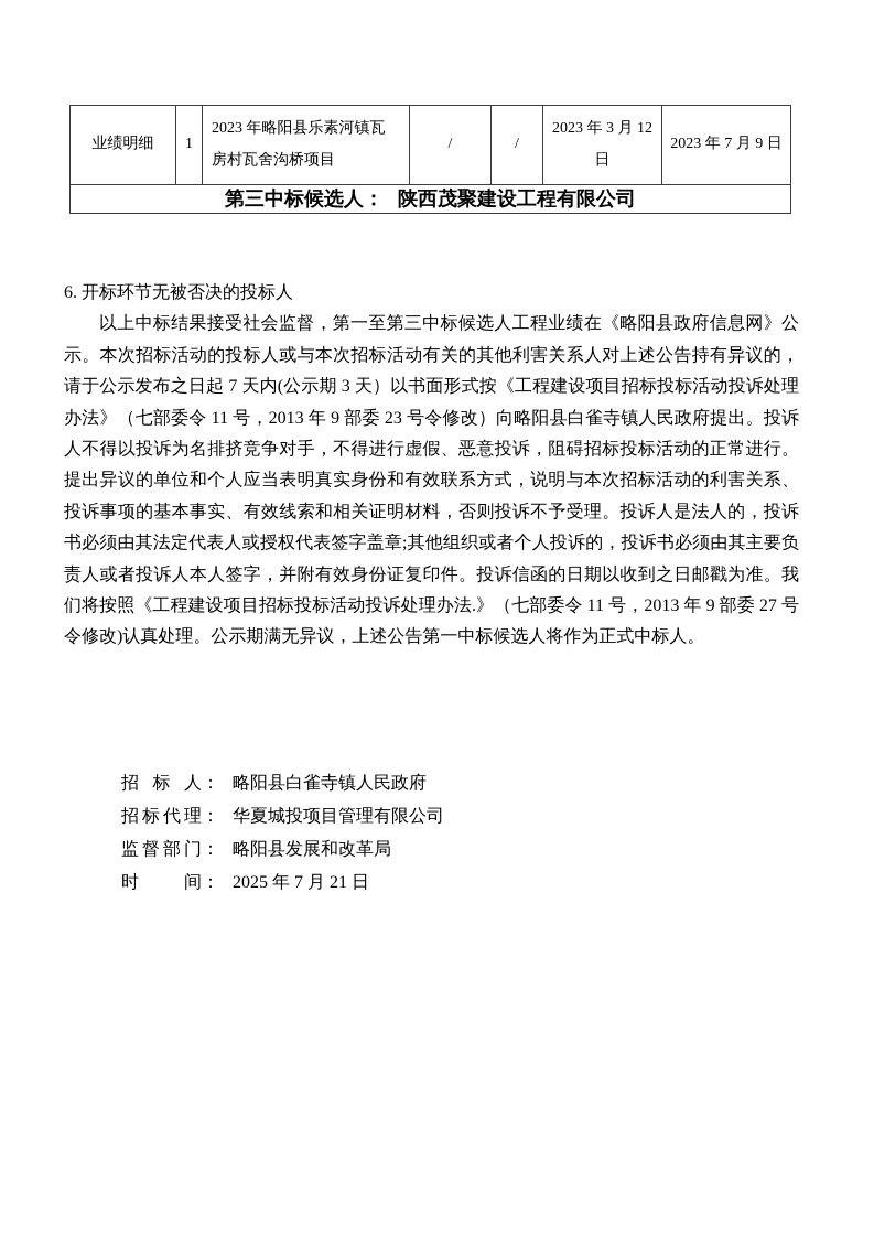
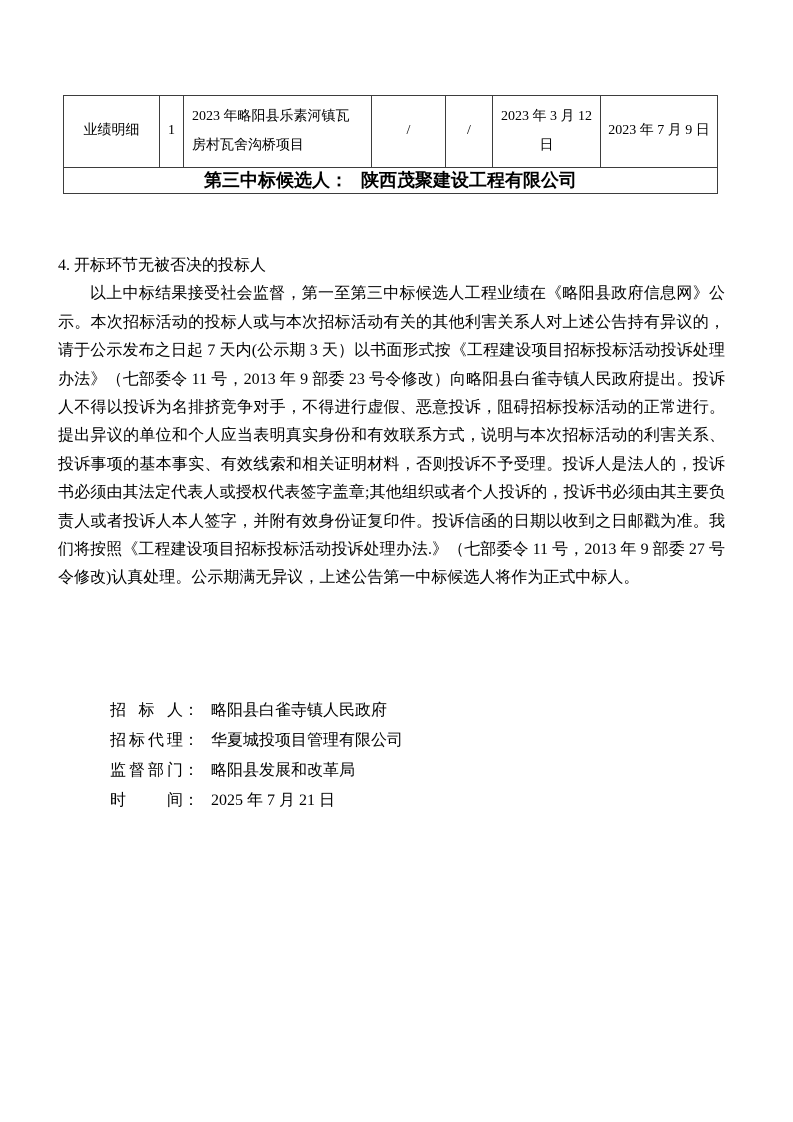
  业绩明细	1	2023 年略阳县乐素河镇瓦房村瓦舍沟桥项目	/	/	2023 年 3 月 12 日	2023 年 7 月 9 日
  第三中标候选人： 陕西茂聚建设工程有限公司
- 6. 开标环节无被否决的投标人
+ 4. 开标环节无被否决的投标人
  以上中标结果接受社会监督，第一至第三中标候选人工程业绩在《略阳县政府信息网》公示。本次招标活动的投标人或与本次招标活动有关的其他利害关系人对上述公告持有异议的，请于公示发布之日起 7 天内(公示期 3 天）以书面形式按《工程建设项目招标投标活动投诉处理办法》（七部委令 11 号，2013 年 9 部委 23 号令修改）向略阳县白雀寺镇人民政府提出。投诉人不得以投诉为名排挤竞争对手，不得进行虚假、恶意投诉，阻碍招标投标活动的正常进行。提出异议的单位和个人应当表明真实身份和有效联系方式，说明与本次招标活动的利害关系、投诉事项的基本事实、有效线索和相关证明材料，否则投诉不予受理。投诉人是法人的，投诉书必须由其法定代表人或授权代表签字盖章;其他组织或者个人投诉的，投诉书必须由其主要负责人或者投诉人本人签字，并附有效身份证复印件。投诉信函的日期以收到之日邮戳为准。我们将按照《工程建设项目招标投标活动投诉处理办法.》（七部委令 11 号，2013 年 9 部委 27 号令修改)认真处理。公示期满无异议，上述公告第一中标候选人将作为正式中标人。
  招标人： 略阳县白雀寺镇人民政府
  招标代理： 华夏城投项目管理有限公司
  监督部门： 略阳县发展和改革局
  时间： 2025 年 7 月 21 日
